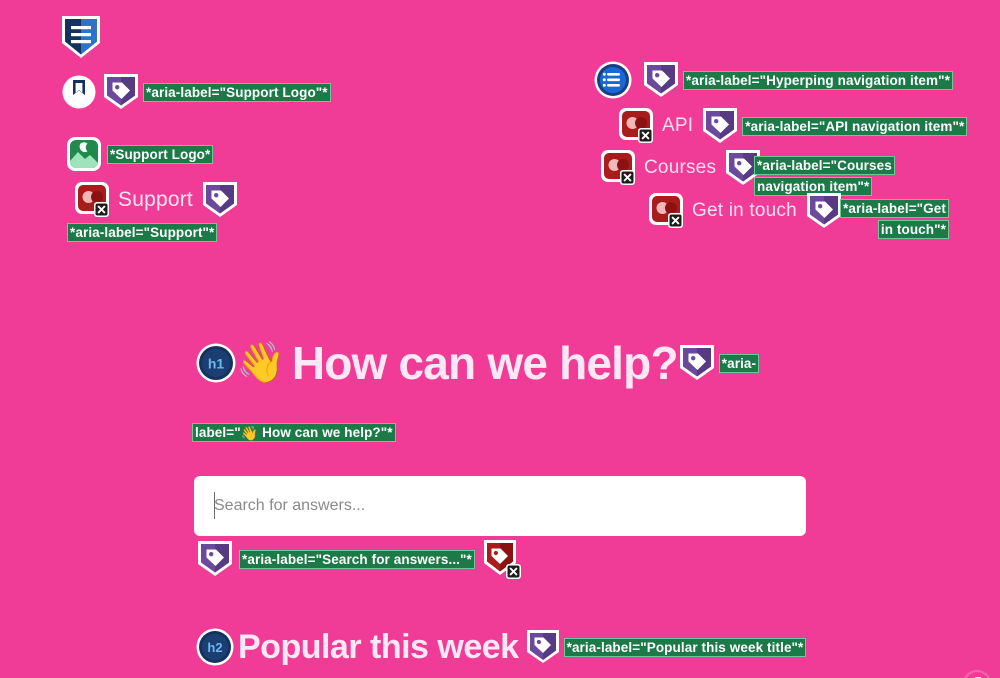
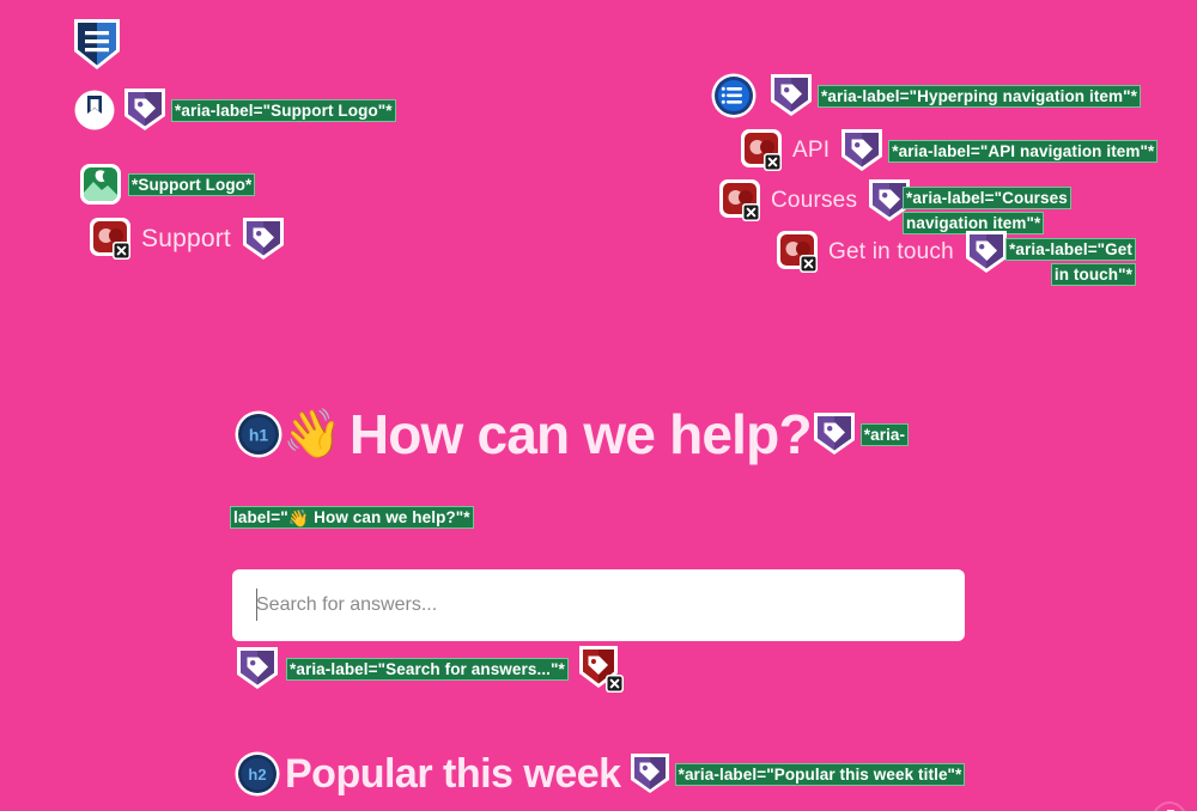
  *aria-label="Support Logo"*
  *Support Logo*
  Support
- *aria-label="Support"*
  *aria-label="Hyperping navigation item"*
  API *aria-label="API navigation item"*
  Courses
  *aria-label="Courses navigation item"*
  Get in touch
  *aria-label="Get in touch"*
  h1
  👋 How can we help? *aria-
  label="👋 How can we help?"*
  Search for answers...
  *aria-label="Search for answers..."*
  h2
  Popular this week *aria-label="Popular this week title"*
